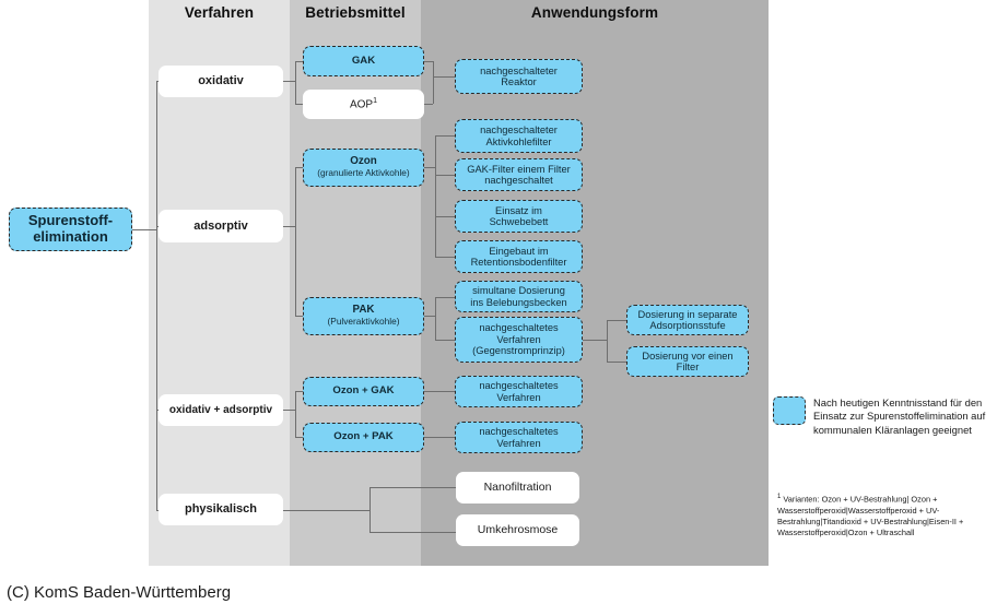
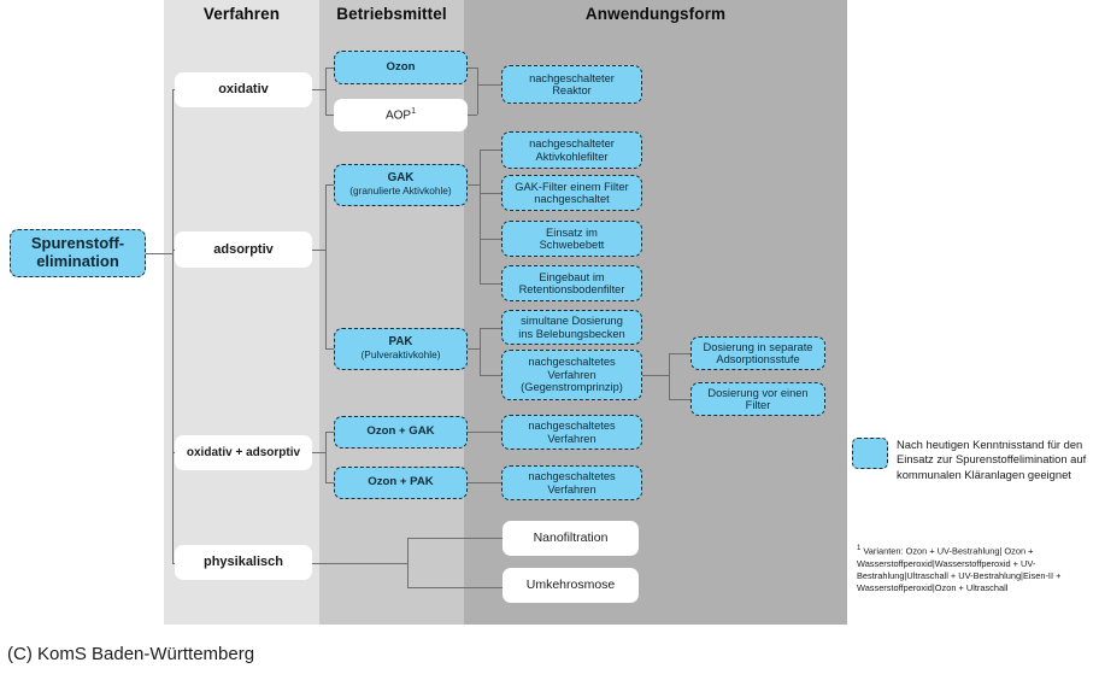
  Verfahren
  Betriebsmittel
  Anwendungsform
  oxidativ
  adsorptiv
  oxidativ + adsorptiv
  physikalisch
- GAK
+ Ozon
  AOP
- Ozon
+ GAK
  (granulierte Aktivkohle)
  PAK
  (Pulveraktivkohle)
  Ozon + GAK
  Ozon + PAK
  nachgeschalteter
  Reaktor
  nachgeschalteter
  Aktivkohlefilter
  GAK-Filter einem Filter
  nachgeschaltet
  Einsatz im
  Schwebebett
  Eingebaut im
  Retentionsbodenfilter
  simultane Dosierung
  ins Belebungsbecken
  nachgeschaltetes
  Verfahren
  (Gegenstromprinzip)
  nachgeschaltetes
  Verfahren
  nachgeschaltetes
  Verfahren
  Nanofiltration
  Umkehrosmose
  Dosierung in separate
  Adsorptionsstufe
  Dosierung vor einen
  Filter
  Nach heutigen Kenntnisstand für den Einsatz zur Spurenstoffelimination auf kommunalen Kläranlagen geeignet
- Varianten: Ozon + UV-Bestrahlung| Ozon + Wasserstoffperoxid|Wasserstoffperoxid + UV-Bestrahlung|Titandioxid + UV-Bestrahlung|Eisen-II + Wasserstoffperoxid|Ozon + Ultraschall
+ Varianten: Ozon + UV-Bestrahlung| Ozon + Wasserstoffperoxid|Wasserstoffperoxid + UV-Bestrahlung|Ultraschall + UV-Bestrahlung|Eisen-II + Wasserstoffperoxid|Ozon + Ultraschall
  (C) KomS Baden-Württemberg
  Spurenstoff-
  elimination
